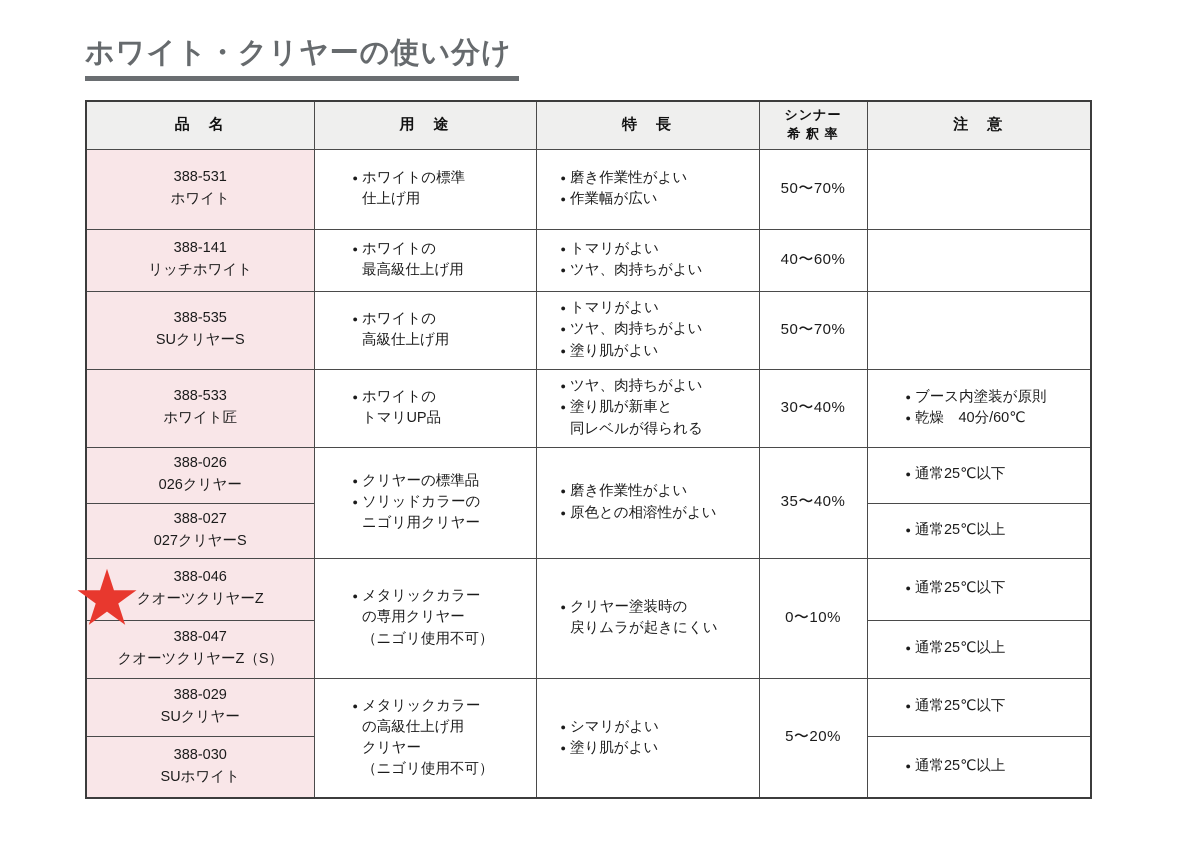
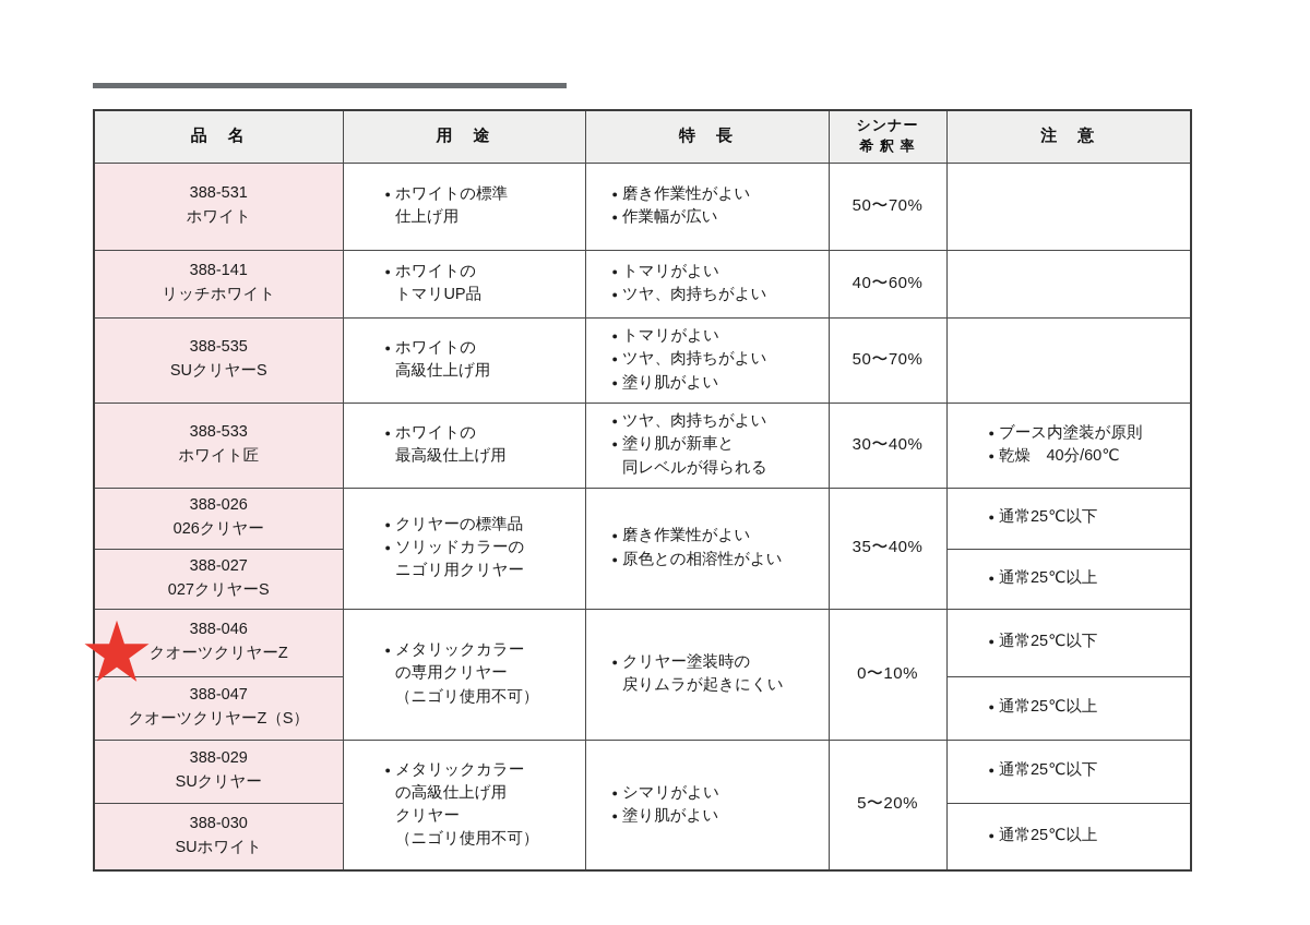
- ホワイト・クリヤーの使い分け
  品 名	用 途	特 長	シンナー 希 釈 率	注 意
  388-531 ホワイト	● ホワイトの標準 仕上げ用	● 磨き作業性がよい● 作業幅が広い	50〜70%
- 388-141 リッチホワイト	● ホワイトの 最高級仕上げ用	● トマリがよい● ツヤ、肉持ちがよい	40〜60%
+ 388-141 リッチホワイト	● ホワイトの トマリUP品	● トマリがよい● ツヤ、肉持ちがよい	40〜60%
  388-535 SUクリヤーS	● ホワイトの 高級仕上げ用	● トマリがよい● ツヤ、肉持ちがよい● 塗り肌がよい	50〜70%
- 388-533 ホワイト匠	● ホワイトの トマリUP品	● ツヤ、肉持ちがよい● 塗り肌が新車と 同レベルが得られる	30〜40%	● ブース内塗装が原則● 乾燥 40分/60℃
+ 388-533 ホワイト匠	● ホワイトの 最高級仕上げ用	● ツヤ、肉持ちがよい● 塗り肌が新車と 同レベルが得られる	30〜40%	● ブース内塗装が原則● 乾燥 40分/60℃
  388-026 026クリヤー	● クリヤーの標準品● ソリッドカラーの ニゴリ用クリヤー	● 磨き作業性がよい● 原色との相溶性がよい	35〜40%	● 通常25℃以下
  388-027 027クリヤーS	● 通常25℃以上
  388-046 クオーツクリヤーZ	● メタリックカラー の専用クリヤー （ニゴリ使用不可）	● クリヤー塗装時の 戻りムラが起きにくい	0〜10%	● 通常25℃以下
  388-047 クオーツクリヤーZ（S）	● 通常25℃以上
  388-029 SUクリヤー	● メタリックカラー の高級仕上げ用 クリヤー （ニゴリ使用不可）	● シマリがよい● 塗り肌がよい	5〜20%	● 通常25℃以下
  388-030 SUホワイト	● 通常25℃以上
